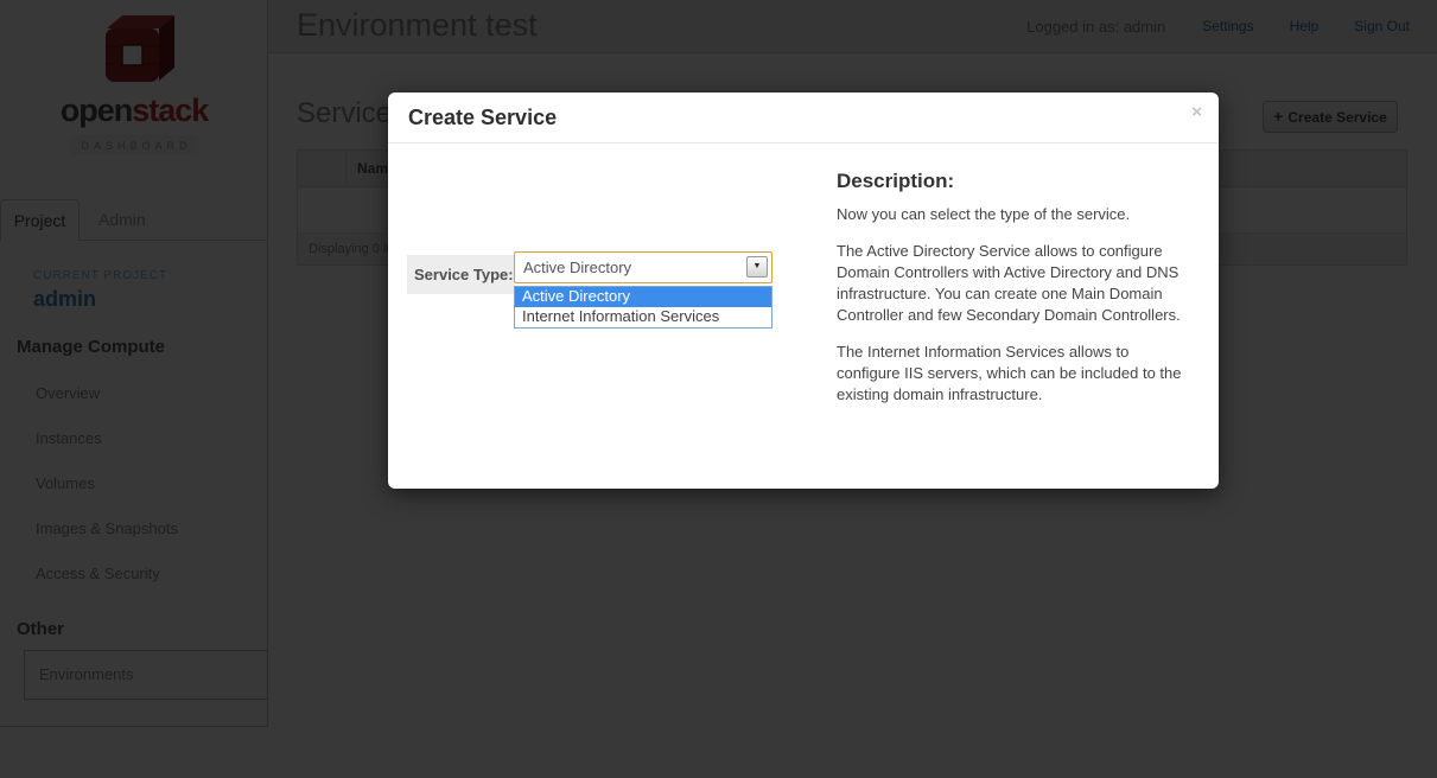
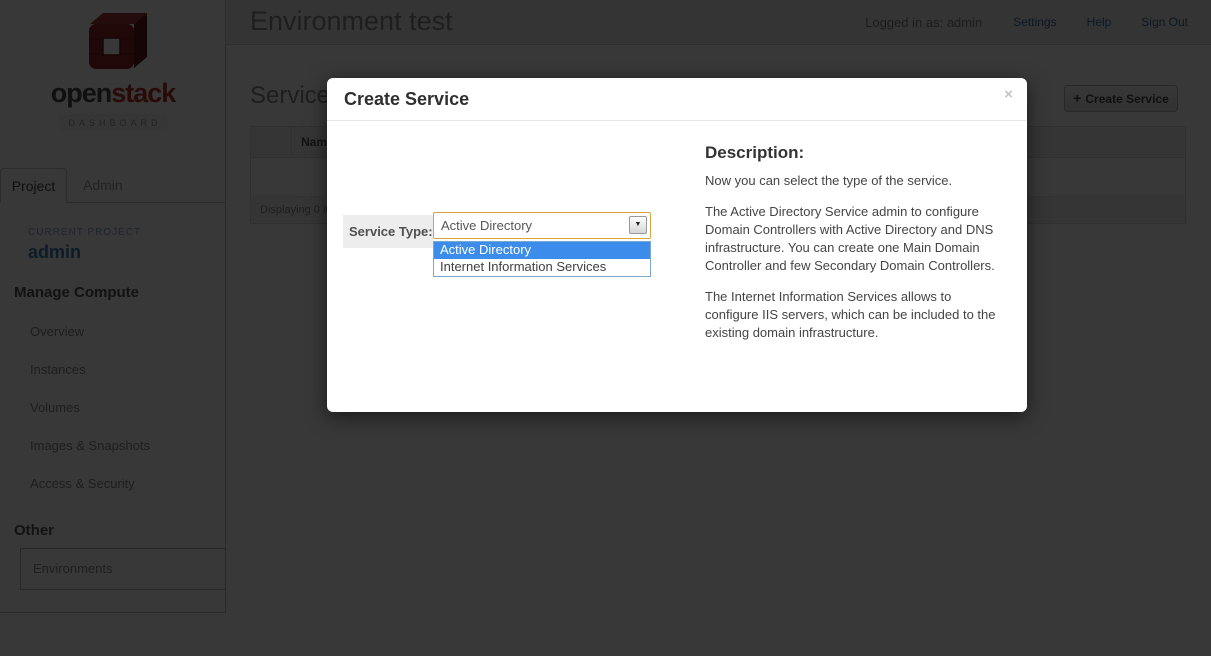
  openstack
  Project
  CURRENT PROJECT
  admin
  Manage Compute
  Overview
  Instances
  Volumes
  Images & Snapshots
  Access & Security
  Other
  Environments
  Logged in as: admin
  Settings
  Help
  Sign Out
  Service
  + Create Service
  Nam
  Displaying 0 i
  Create Service
  ×
  Service Type:
  Active Directory
  Active Directory
  Internet Information Services
  Description:
  Now you can select the type of the service.
- The Active Directory Service allows to configure Domain Controllers with Active Directory and DNS infrastructure. You can create one Main Domain Controller and few Secondary Domain Controllers.
+ The Active Directory Service admin to configure Domain Controllers with Active Directory and DNS infrastructure. You can create one Main Domain Controller and few Secondary Domain Controllers.
  The Internet Information Services allows to configure IIS servers, which can be included to the existing domain infrastructure.
